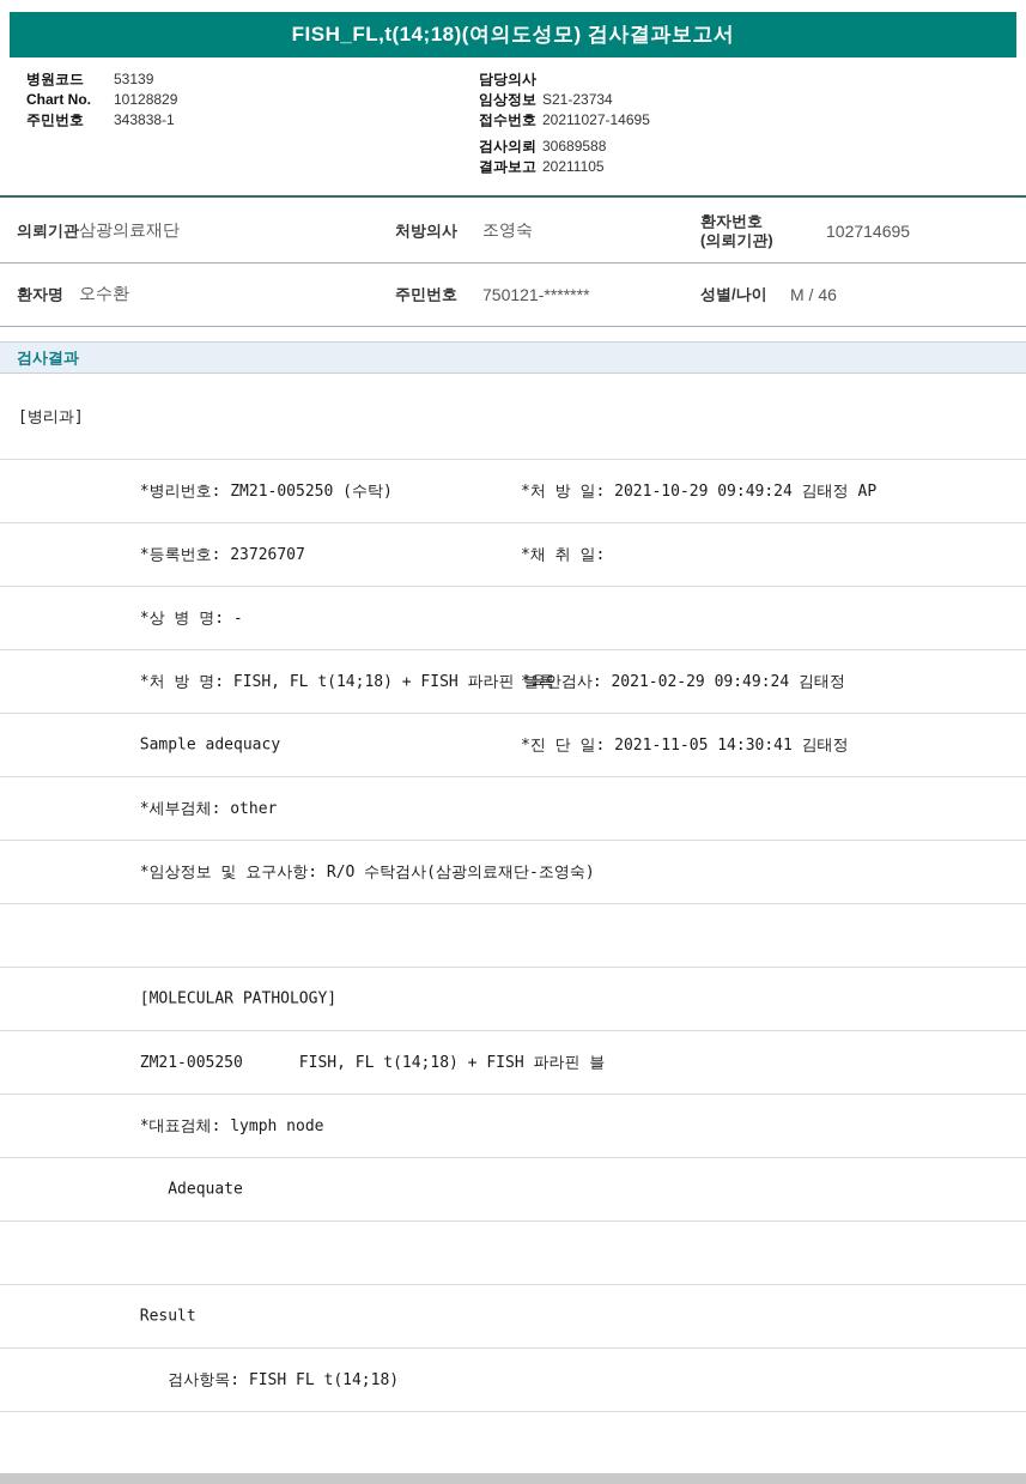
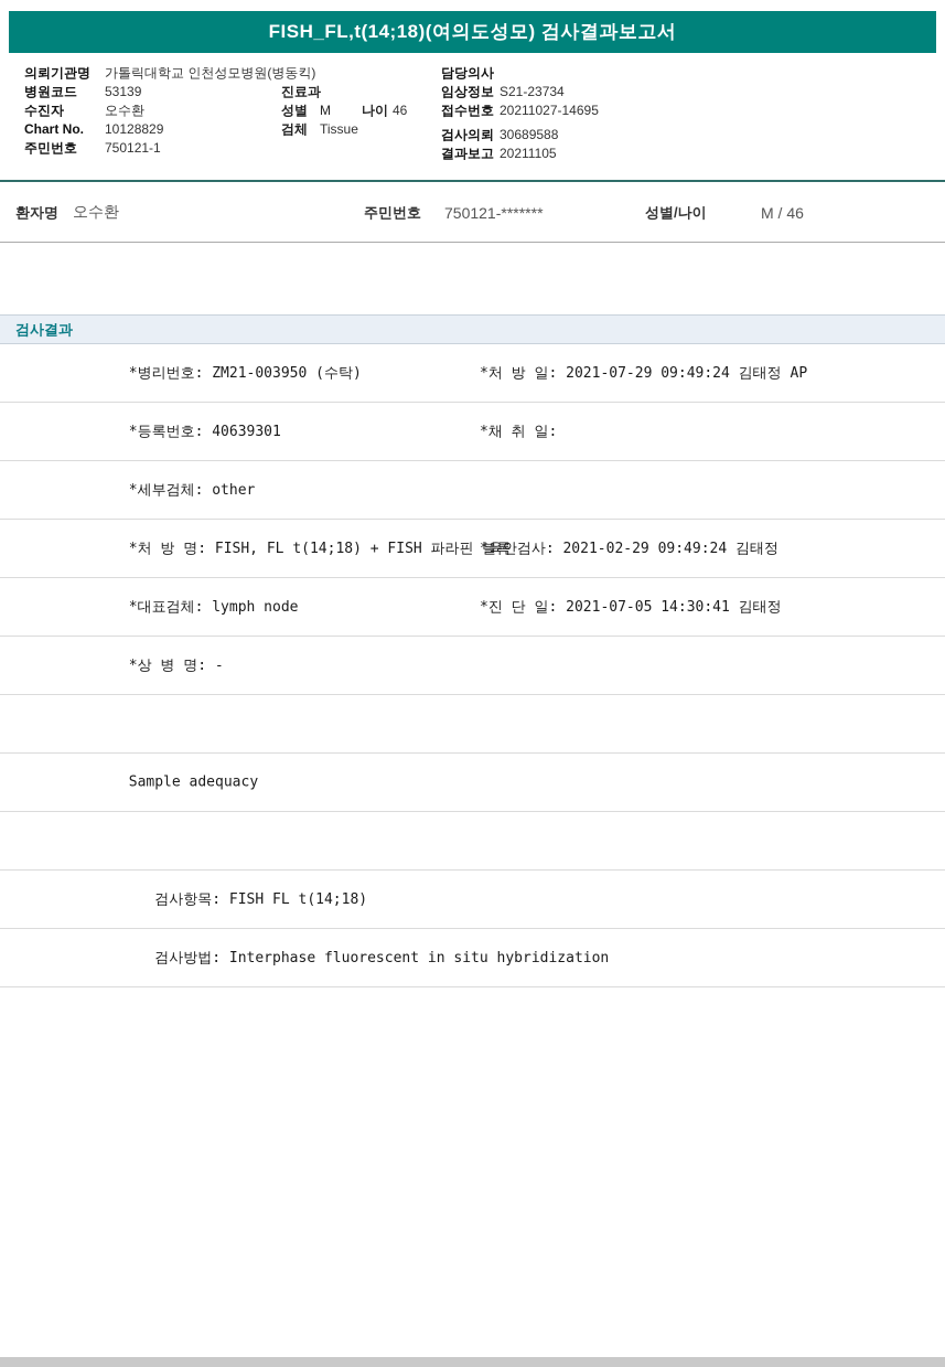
  FISH_FL,t(14;18)(여의도성모) 검사결과보고서
+ 의뢰기관명 가톨릭대학교 인천성모병원(병동킥)
  병원코드 53139
+ 수진자 오수환
  Chart No. 10128829
- 주민번호 343838-1
+ 주민번호 750121-1
+ 진료과
+ 성별 M 나이 46
+ 검체 Tissue
  담당의사
  임상정보 S21-23734
  접수번호 20211027-14695
  검사의뢰 30689588
  결과보고 20211105
- 의뢰기관
- 삼광의료재단
- 처방의사
- 조영숙
- 환자번호
- (의뢰기관)
- 102714695
  환자명
  오수환
  주민번호
  750121-*******
  성별/나이
  M / 46
  검사결과
- [병리과]
- *병리번호: ZM21-005250 (수탁)
+ *병리번호: ZM21-003950 (수탁)
- *처 방 일: 2021-10-29 09:49:24 김태정 AP
+ *처 방 일: 2021-07-29 09:49:24 김태정 AP
- *등록번호: 23726707
+ *등록번호: 40639301
  *채 취 일:
- *상 병 명: -
+ *세부검체: other
  *처 방 명: FISH, FL t(14;18) + FISH 파라핀 블록
  *육안검사: 2021-02-29 09:49:24 김태정
- Sample adequacy
+ *대표검체: lymph node
- *진 단 일: 2021-11-05 14:30:41 김태정
+ *진 단 일: 2021-07-05 14:30:41 김태정
- *세부검체: other
+ *상 병 명: -
- *임상정보 및 요구사항: R/O 수탁검사(삼광의료재단-조영숙)
- [MOLECULAR PATHOLOGY]
- ZM21-005250 FISH, FL t(14;18) + FISH 파라핀 블
- *대표검체: lymph node
+ Sample adequacy
- Adequate
- Result
  검사항목: FISH FL t(14;18)
+ 검사방법: Interphase fluorescent in situ hybridization
